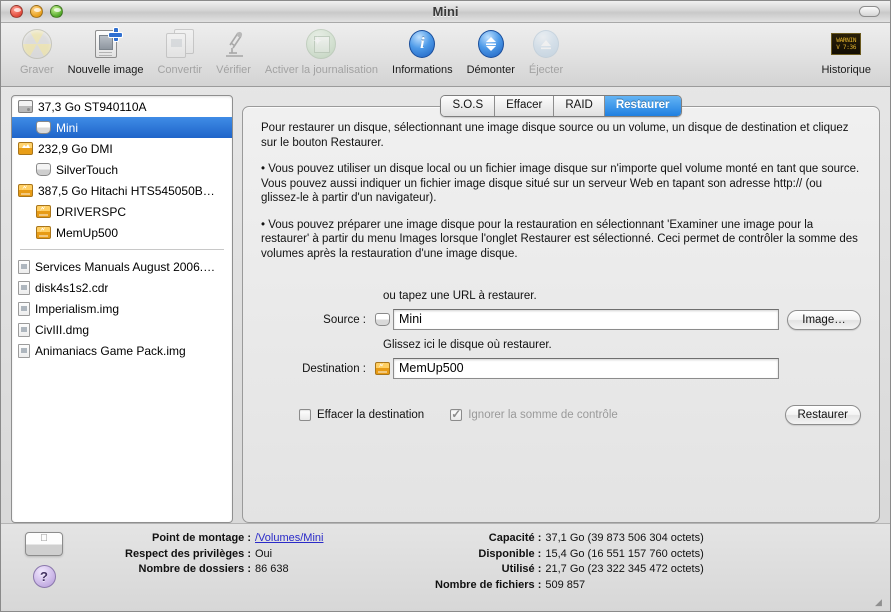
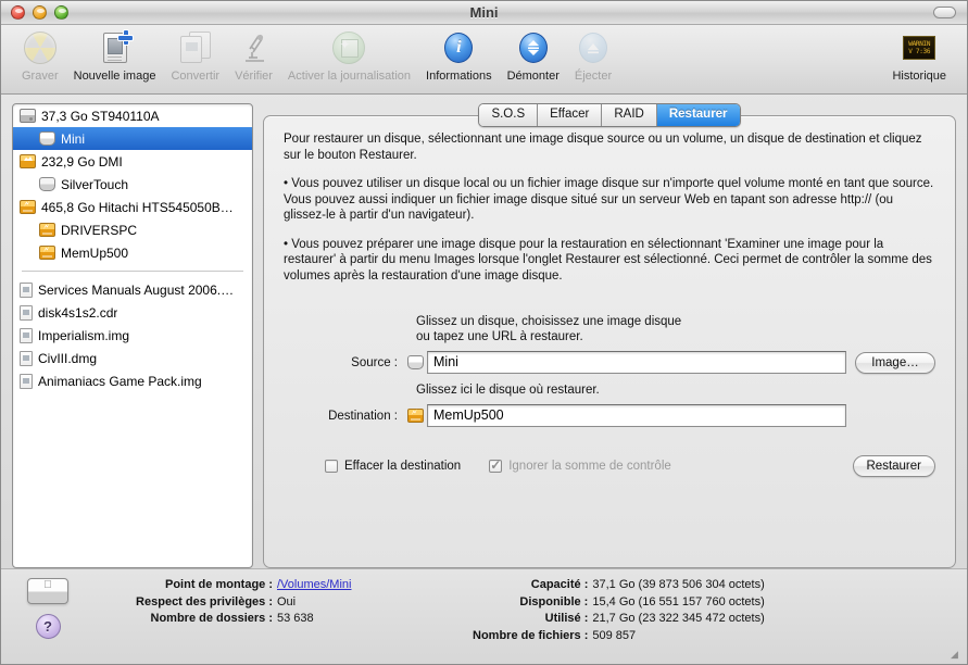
  Mini
  Graver
  Nouvelle image
  Convertir
  Vérifier
  ✦
  Activer la journalisation
  i
  Informations
  Démonter
  Éjecter
  Historique
  37,3 Go ST940110A
  Mini
  232,9 Go DMI
  SilverTouch
- 387,5 Go Hitachi HTS545050B…
+ 465,8 Go Hitachi HTS545050B…
  DRIVERSPC
  MemUp500
  Services Manuals August 2006.…
  disk4s1s2.cdr
  Imperialism.img
  CivIII.dmg
  Animaniacs Game Pack.img
  S.O.S
  Effacer
  RAID
  Restaurer
  Pour restaurer un disque, sélectionnant une image disque source ou un volume, un disque de destination et cliquez sur le bouton Restaurer.
  • Vous pouvez utiliser un disque local ou un fichier image disque sur n'importe quel volume monté en tant que source. Vous pouvez aussi indiquer un fichier image disque situé sur un serveur Web en tapant son adresse http:// (ou glissez-le à partir d'un navigateur).
  • Vous pouvez préparer une image disque pour la restauration en sélectionnant 'Examiner une image pour la restaurer' à partir du menu Images lorsque l'onglet Restaurer est sélectionné. Ceci permet de contrôler la somme des volumes après la restauration d'une image disque.
+ Glissez un disque, choisissez une image disque
  ou tapez une URL à restaurer.
  Source :
  Mini
  Image…
  Glissez ici le disque où restaurer.
  Destination :
  MemUp500
  Effacer la destination
  Ignorer la somme de contrôle
  Restaurer
  ?
  Point de montage :
  /Volumes/Mini
  Respect des privilèges :
  Oui
  Nombre de dossiers :
- 86 638
+ 53 638
  Capacité :
  37,1 Go (39 873 506 304 octets)
  Disponible :
  15,4 Go (16 551 157 760 octets)
  Utilisé :
  21,7 Go (23 322 345 472 octets)
  Nombre de fichiers :
  509 857
  ◢
